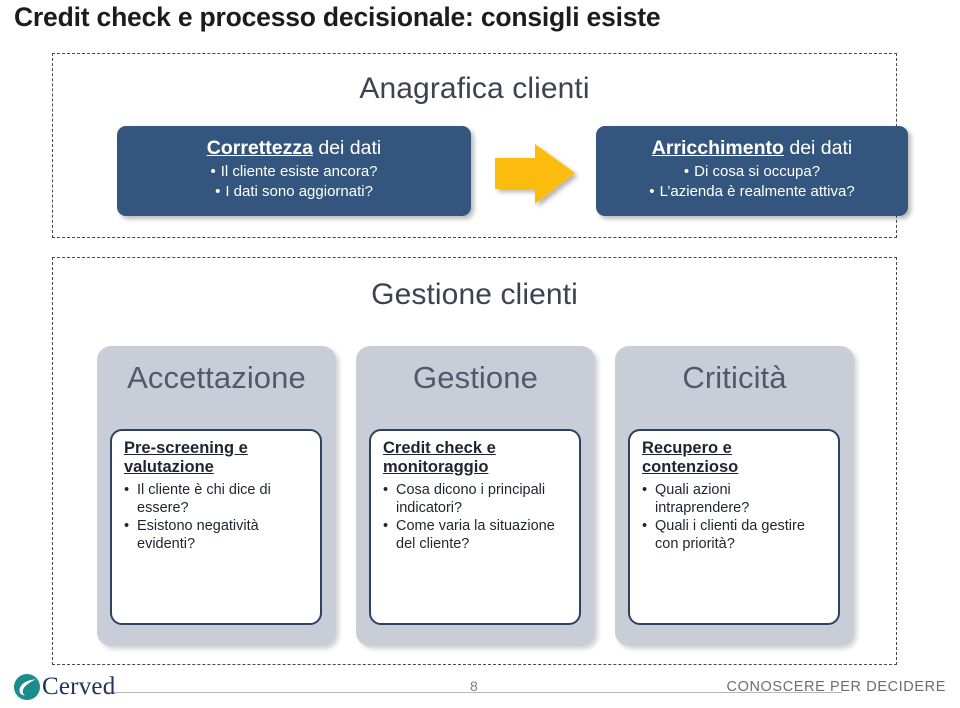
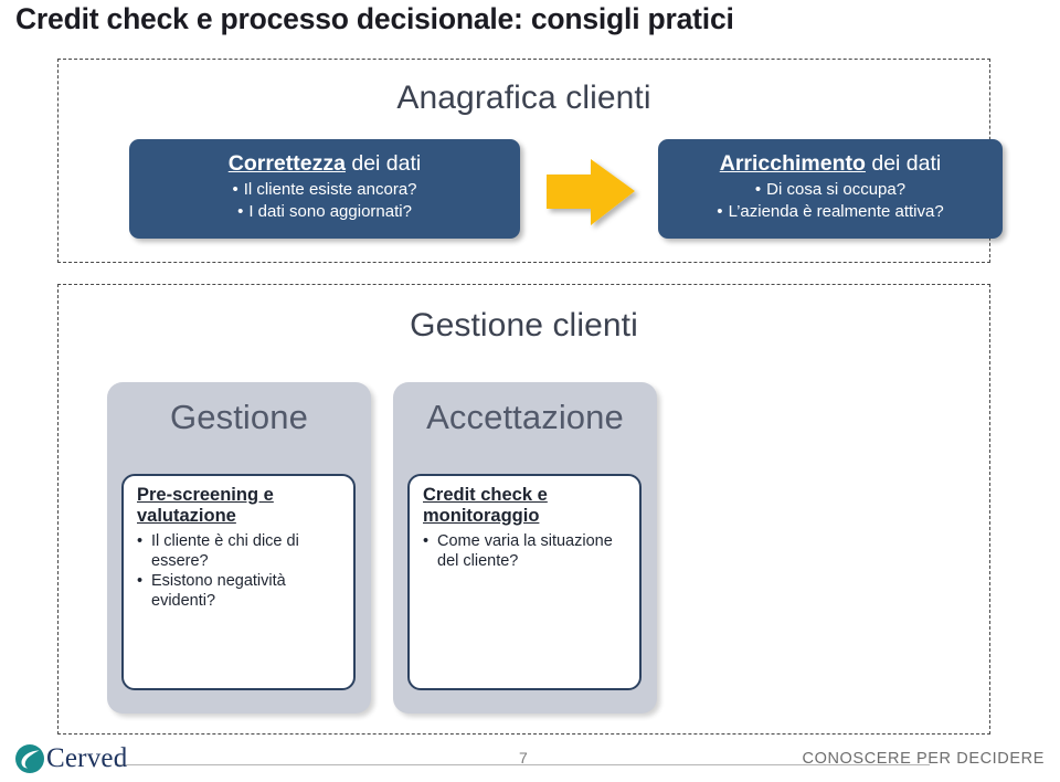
- Credit check e processo decisionale: consigli esiste
+ Credit check e processo decisionale: consigli pratici
  Anagrafica clienti
  Correttezza dei dati
  Il cliente esiste ancora?
  I dati sono aggiornati?
  Arricchimento dei dati
  Di cosa si occupa?
  L’azienda è realmente attiva?
  Gestione clienti
- Accettazione
+ Gestione
  Pre-screening e valutazione
  Il cliente è chi dice di essere?
  Esistono negatività evidenti?
- Gestione
+ Accettazione
  Credit check e monitoraggio
- Cosa dicono i principali indicatori?
  Come varia la situazione del cliente?
- Criticità
- Recupero e contenzioso
- Quali azioni intraprendere?
- Quali i clienti da gestire con priorità?
  Cerved
- 8
+ 7
  CONOSCERE PER DECIDERE
